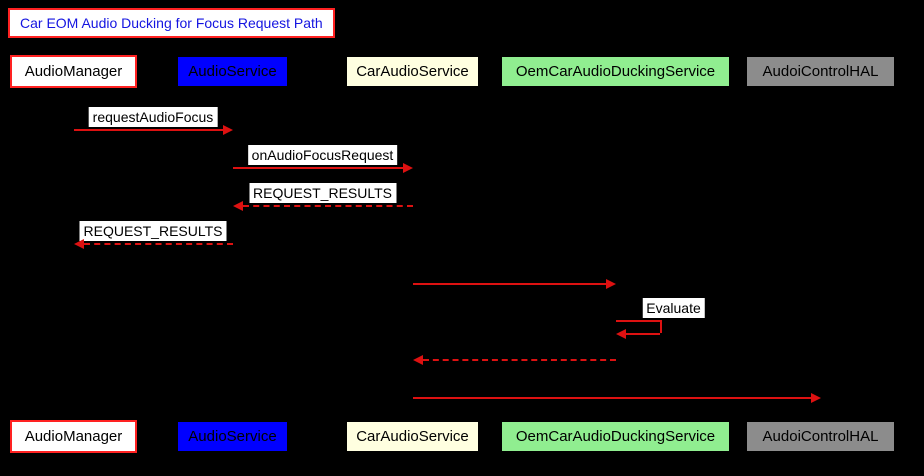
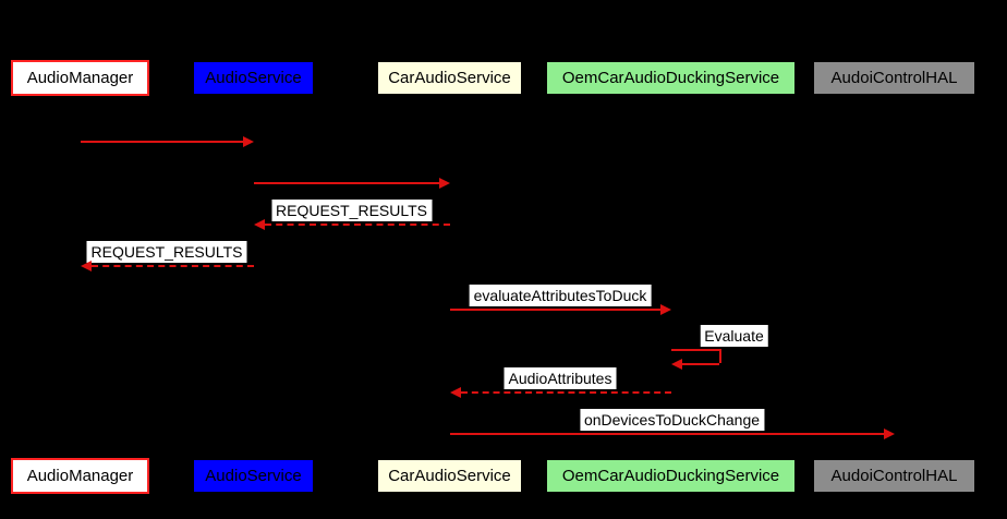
- Car EOM Audio Ducking for Focus Request Path
  AudioManager
  AudioManager
  AudioService
  AudioService
  CarAudioService
  CarAudioService
  OemCarAudioDuckingService
  OemCarAudioDuckingService
  AudoiControlHAL
  AudoiControlHAL
- requestAudioFocus
- onAudioFocusRequest
  REQUEST_RESULTS
  REQUEST_RESULTS
+ evaluateAttributesToDuck
  Evaluate
+ AudioAttributes
+ onDevicesToDuckChange
